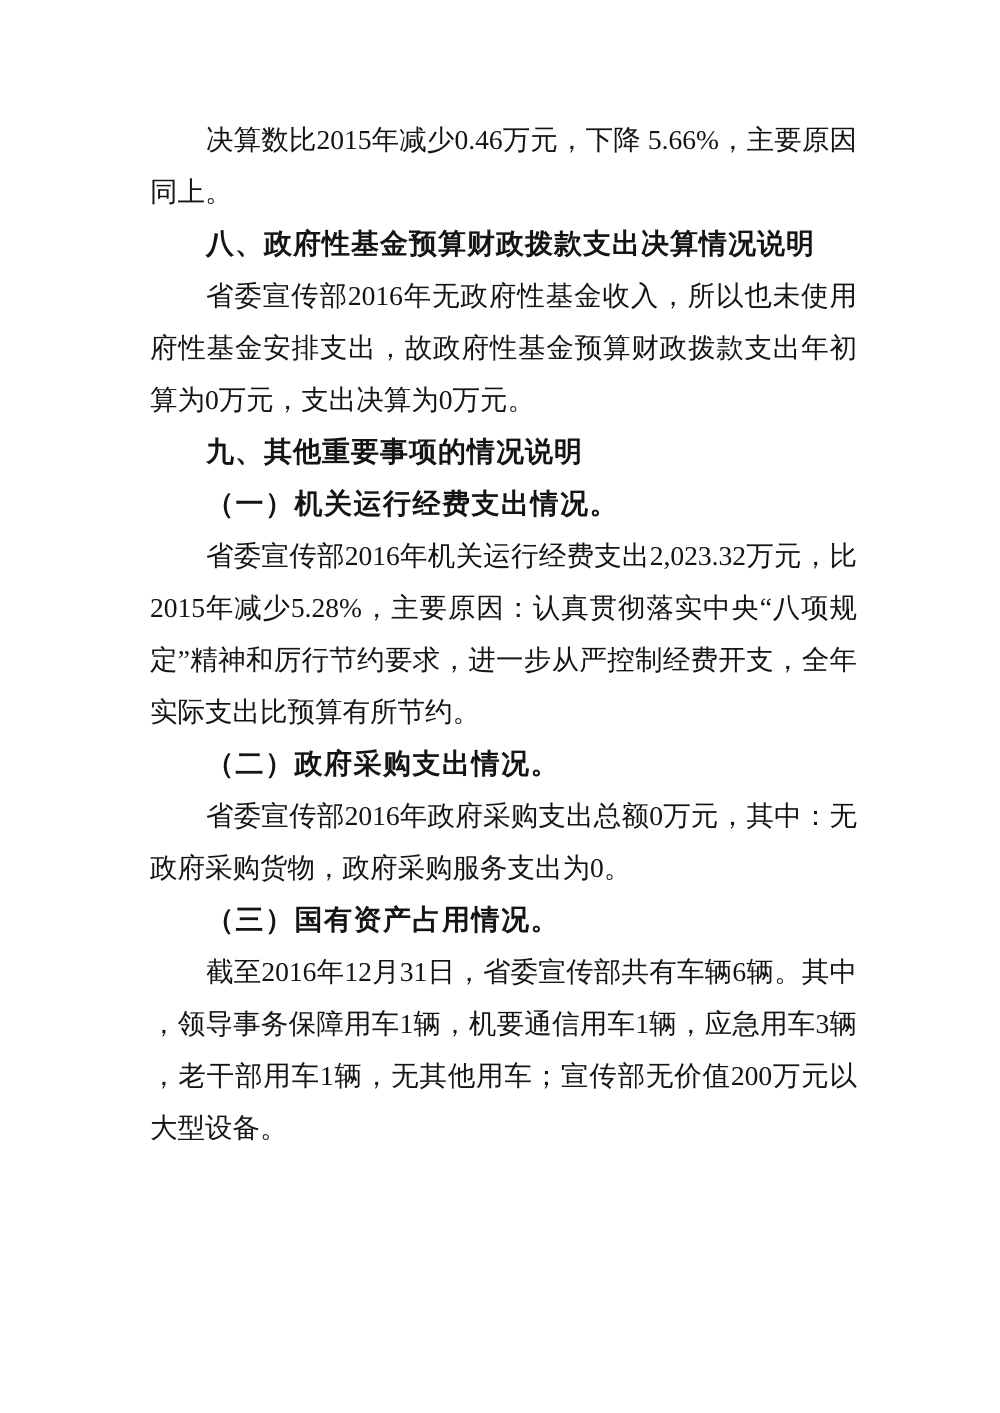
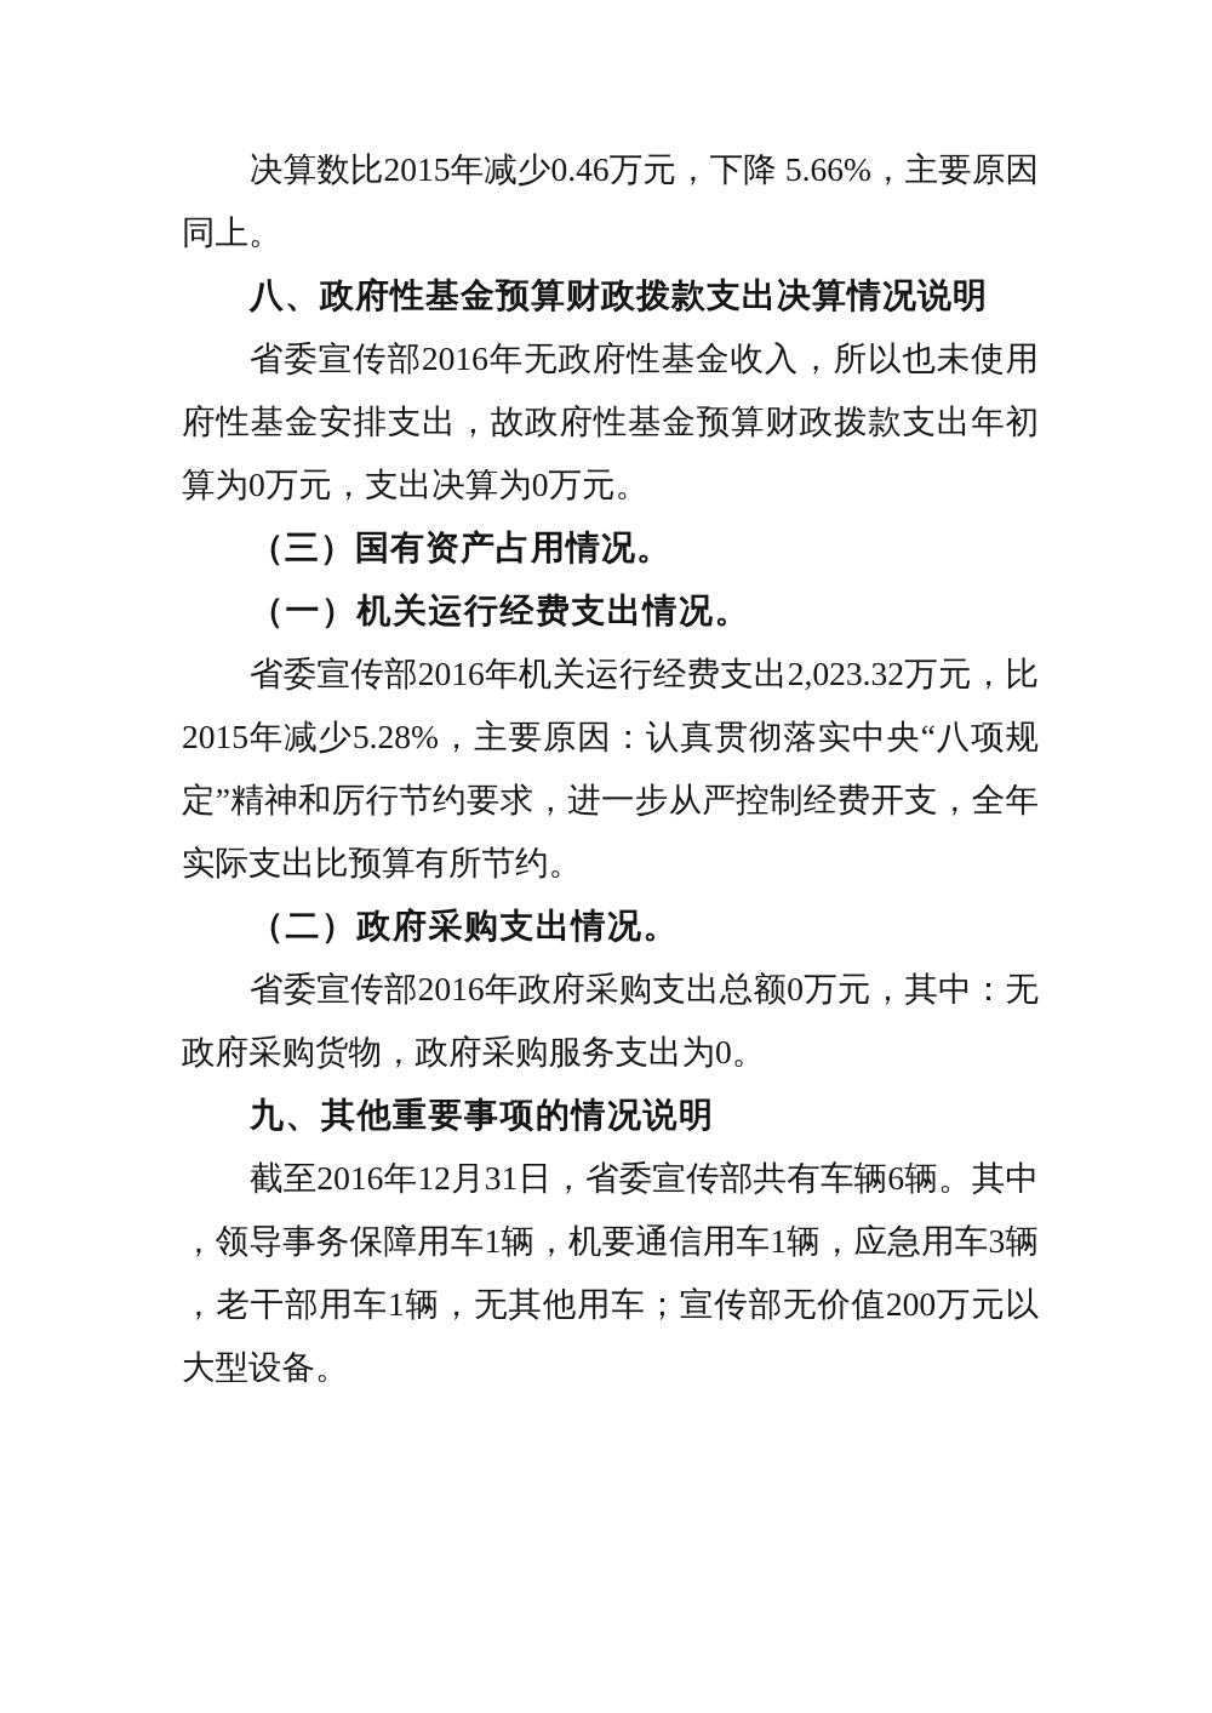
  决算数比2015年减少0.46万元，下降 5.66%，主要原因
  同上。
  八、政府性基金预算财政拨款支出决算情况说明
  省委宣传部2016年无政府性基金收入，所以也未使用
  府性基金安排支出，故政府性基金预算财政拨款支出年初
  算为0万元，支出决算为0万元。
- 九、其他重要事项的情况说明
+ （三）国有资产占用情况。
  （一）机关运行经费支出情况。
  省委宣传部2016年机关运行经费支出2,023.32万元，比
  2015年减少5.28%，主要原因：认真贯彻落实中央“八项规
  定”精神和厉行节约要求，进一步从严控制经费开支，全年
  实际支出比预算有所节约。
  （二）政府采购支出情况。
  省委宣传部2016年政府采购支出总额0万元，其中：无
  政府采购货物，政府采购服务支出为0。
- （三）国有资产占用情况。
+ 九、其他重要事项的情况说明
  截至2016年12月31日，省委宣传部共有车辆6辆。其中
  ，领导事务保障用车1辆，机要通信用车1辆，应急用车3辆
  ，老干部用车1辆，无其他用车；宣传部无价值200万元以
  大型设备。
